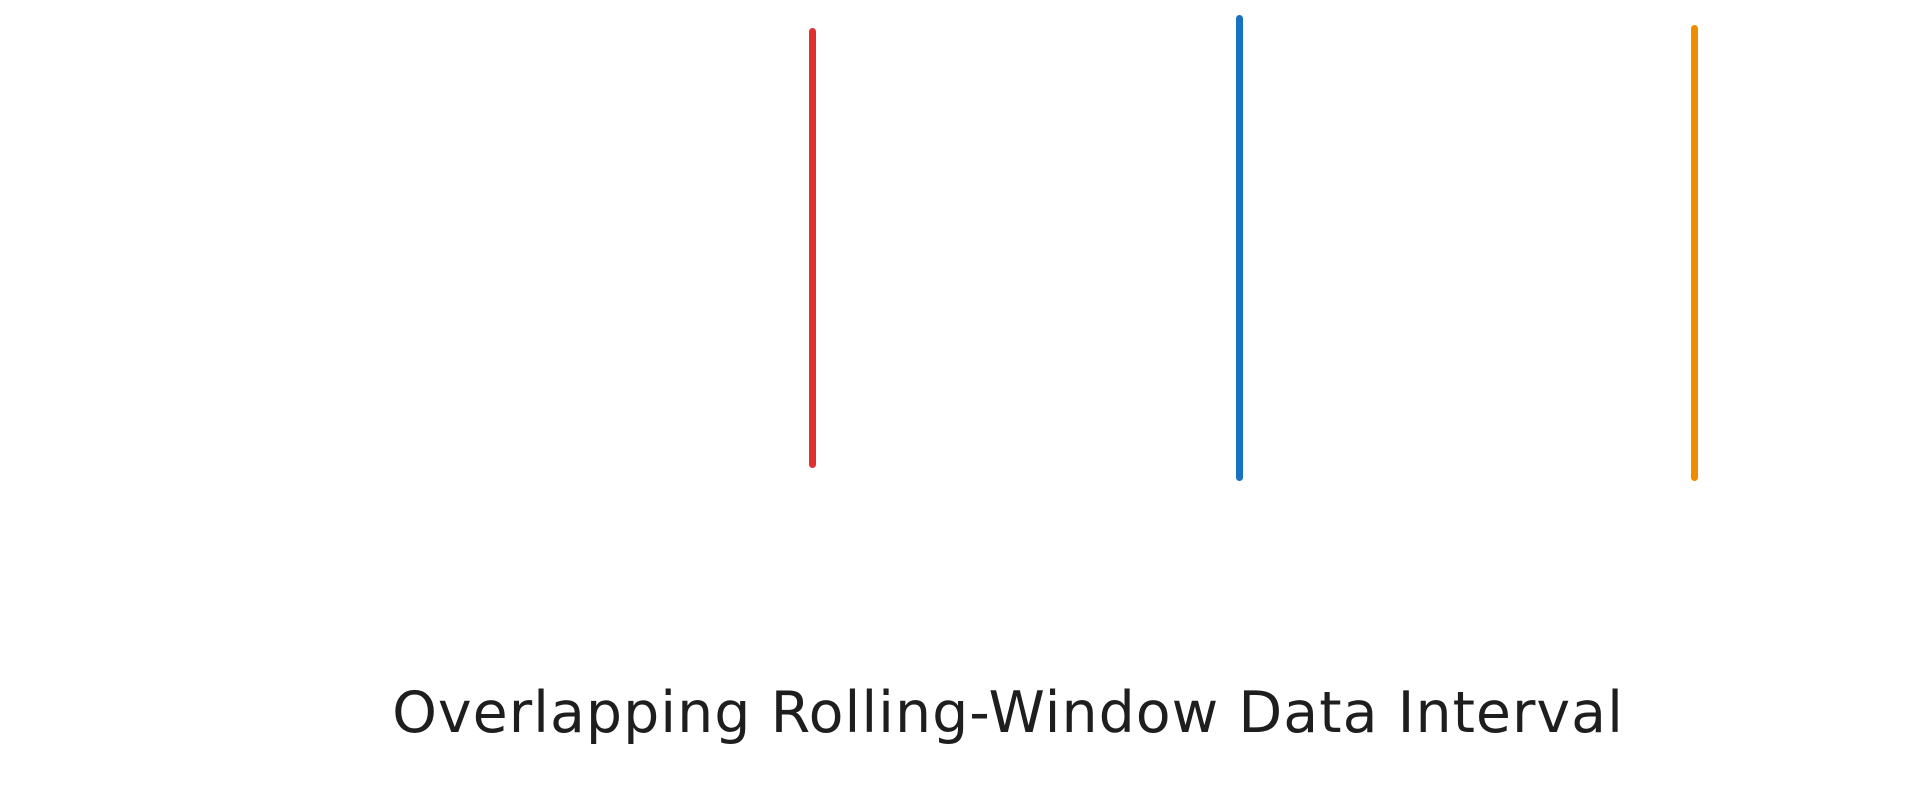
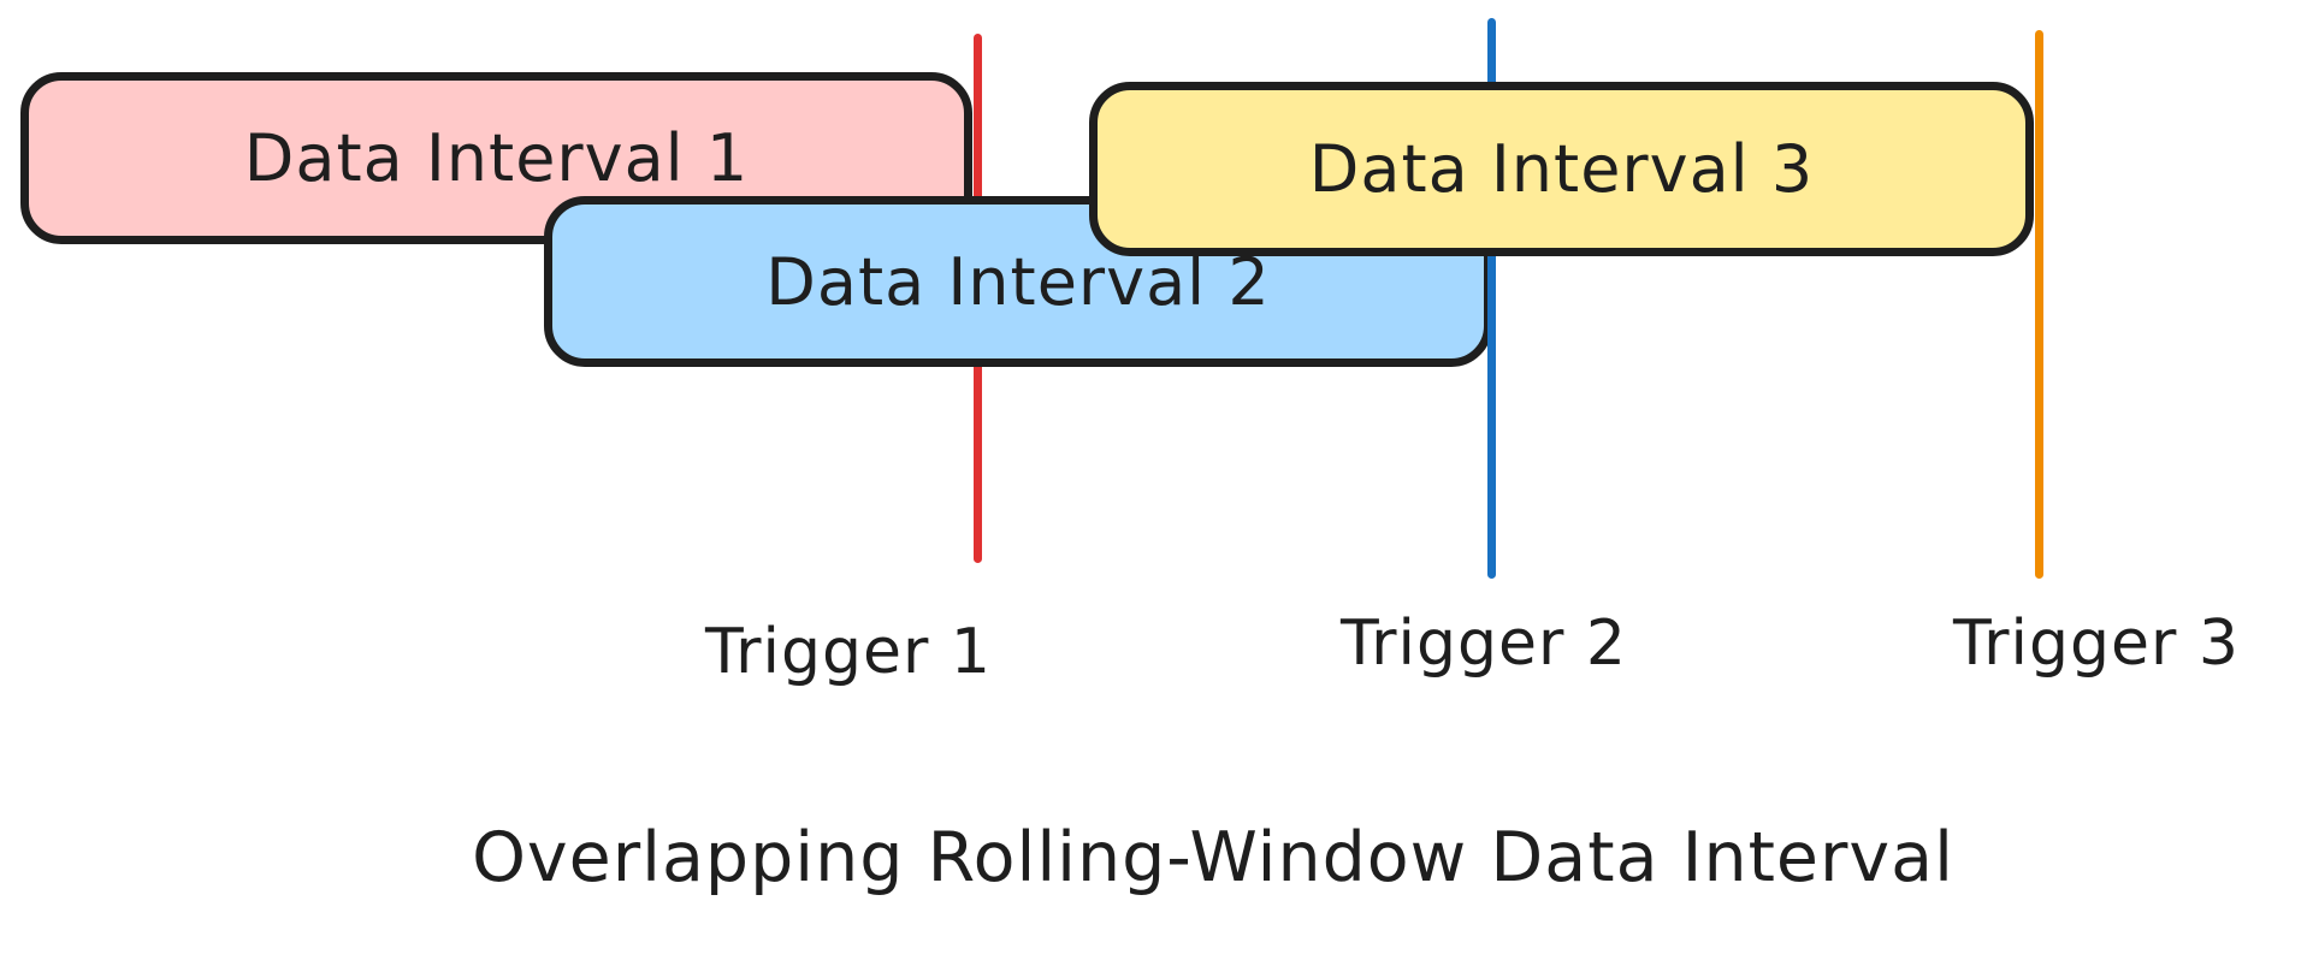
+ Data Interval 1
+ Data Interval 2
+ Data Interval 3
+ Trigger 1
+ Trigger 2
+ Trigger 3
  Overlapping Rolling-Window Data Interval
